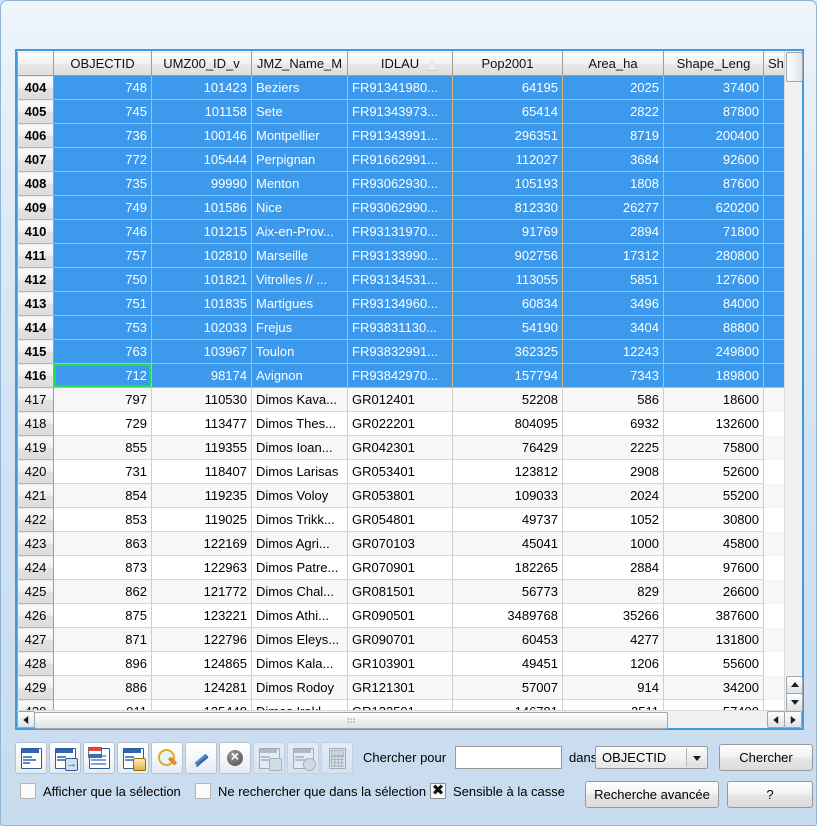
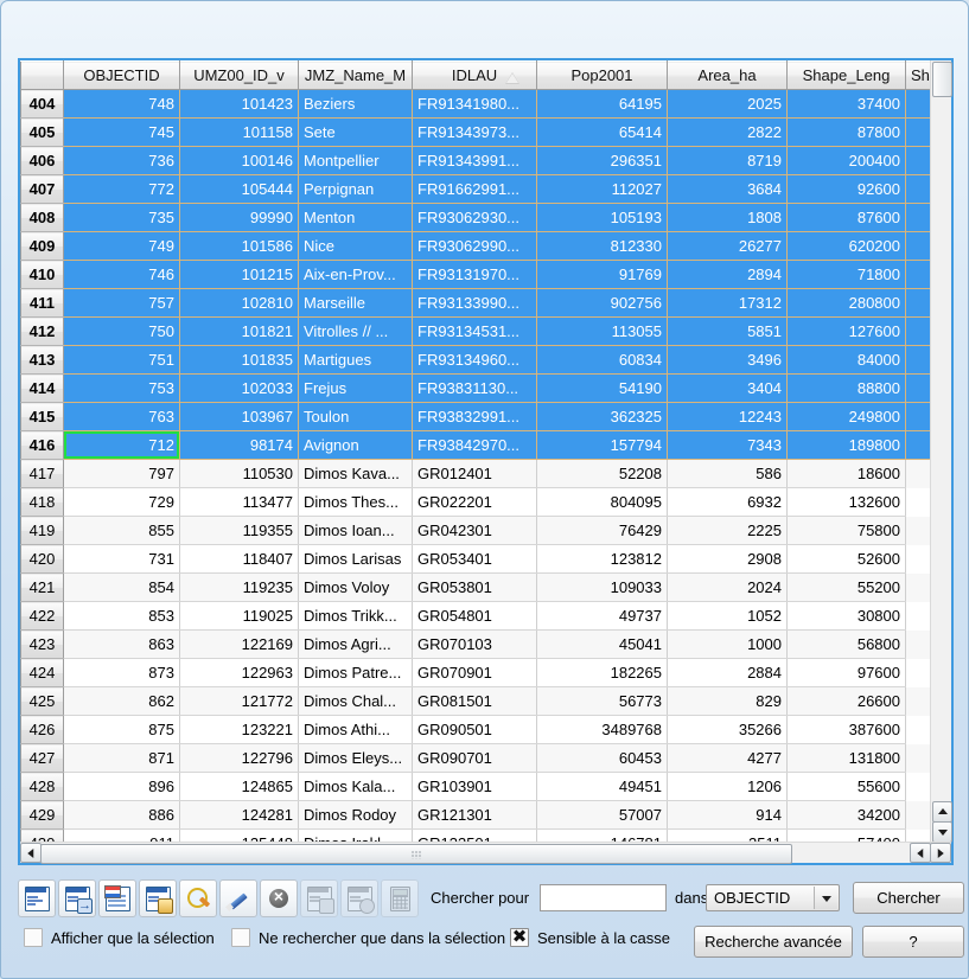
  	OBJECTID	UMZ00_ID_v	JMZ_Name_M	IDLAU	Pop2001	Area_ha	Shape_Leng	Sh
  404	748	101423	Beziers	FR91341980...	64195	2025	37400
  405	745	101158	Sete	FR91343973...	65414	2822	87800
  406	736	100146	Montpellier	FR91343991...	296351	8719	200400
  407	772	105444	Perpignan	FR91662991...	112027	3684	92600
  408	735	99990	Menton	FR93062930...	105193	1808	87600
  409	749	101586	Nice	FR93062990...	812330	26277	620200
  410	746	101215	Aix-en-Prov...	FR93131970...	91769	2894	71800
  411	757	102810	Marseille	FR93133990...	902756	17312	280800
  412	750	101821	Vitrolles // ...	FR93134531...	113055	5851	127600
  413	751	101835	Martigues	FR93134960...	60834	3496	84000
  414	753	102033	Frejus	FR93831130...	54190	3404	88800
  415	763	103967	Toulon	FR93832991...	362325	12243	249800
  416	712	98174	Avignon	FR93842970...	157794	7343	189800
  417	797	110530	Dimos Kava...	GR012401	52208	586	18600
  418	729	113477	Dimos Thes...	GR022201	804095	6932	132600
  419	855	119355	Dimos Ioan...	GR042301	76429	2225	75800
  420	731	118407	Dimos Larisas	GR053401	123812	2908	52600
  421	854	119235	Dimos Voloy	GR053801	109033	2024	55200
  422	853	119025	Dimos Trikk...	GR054801	49737	1052	30800
- 423	863	122169	Dimos Agri...	GR070103	45041	1000	45800
+ 423	863	122169	Dimos Agri...	GR070103	45041	1000	56800
  424	873	122963	Dimos Patre...	GR070901	182265	2884	97600
  425	862	121772	Dimos Chal...	GR081501	56773	829	26600
  426	875	123221	Dimos Athi...	GR090501	3489768	35266	387600
  427	871	122796	Dimos Eleys...	GR090701	60453	4277	131800
  428	896	124865	Dimos Kala...	GR103901	49451	1206	55600
  429	886	124281	Dimos Rodoy	GR121301	57007	914	34200
  →
  Chercher pour
  dans
  OBJECTID
  Chercher
  Afficher que la sélection
  Ne rechercher que dans la sélection
  ✖
  Sensible à la casse
  Recherche avancée
  ?
